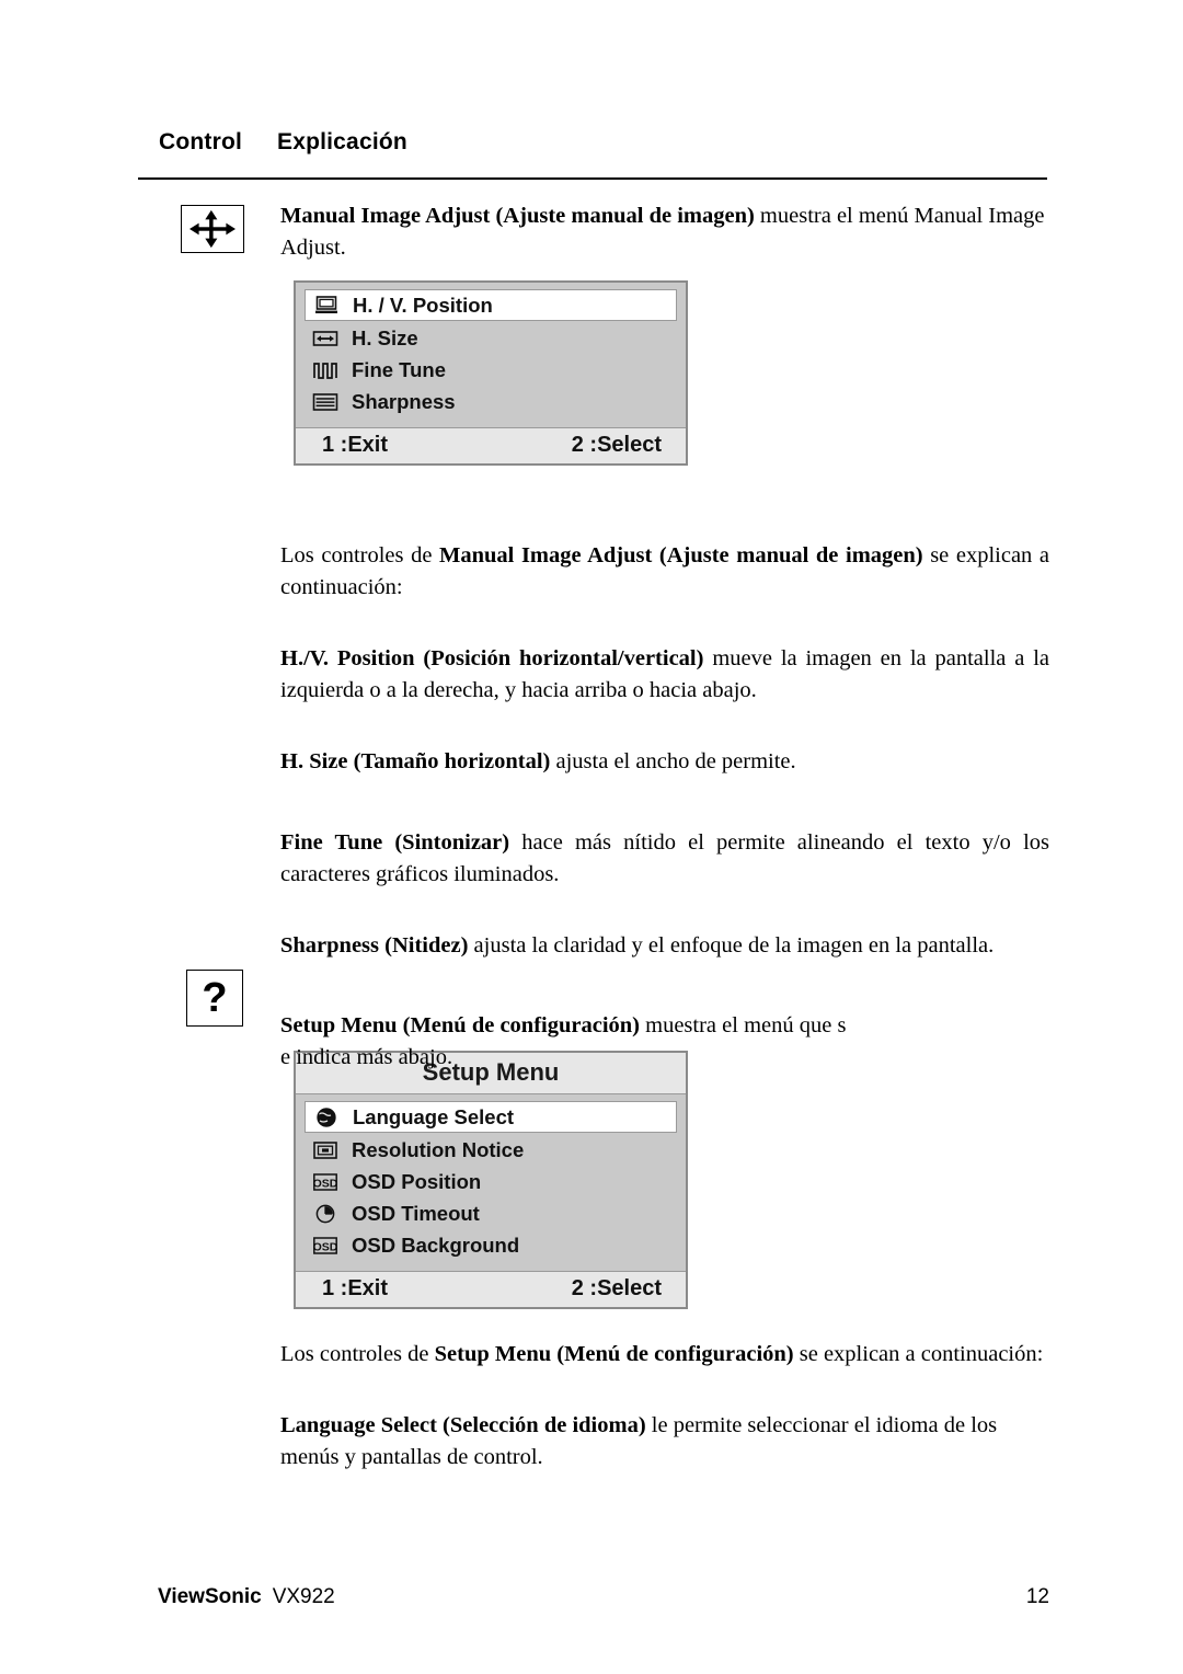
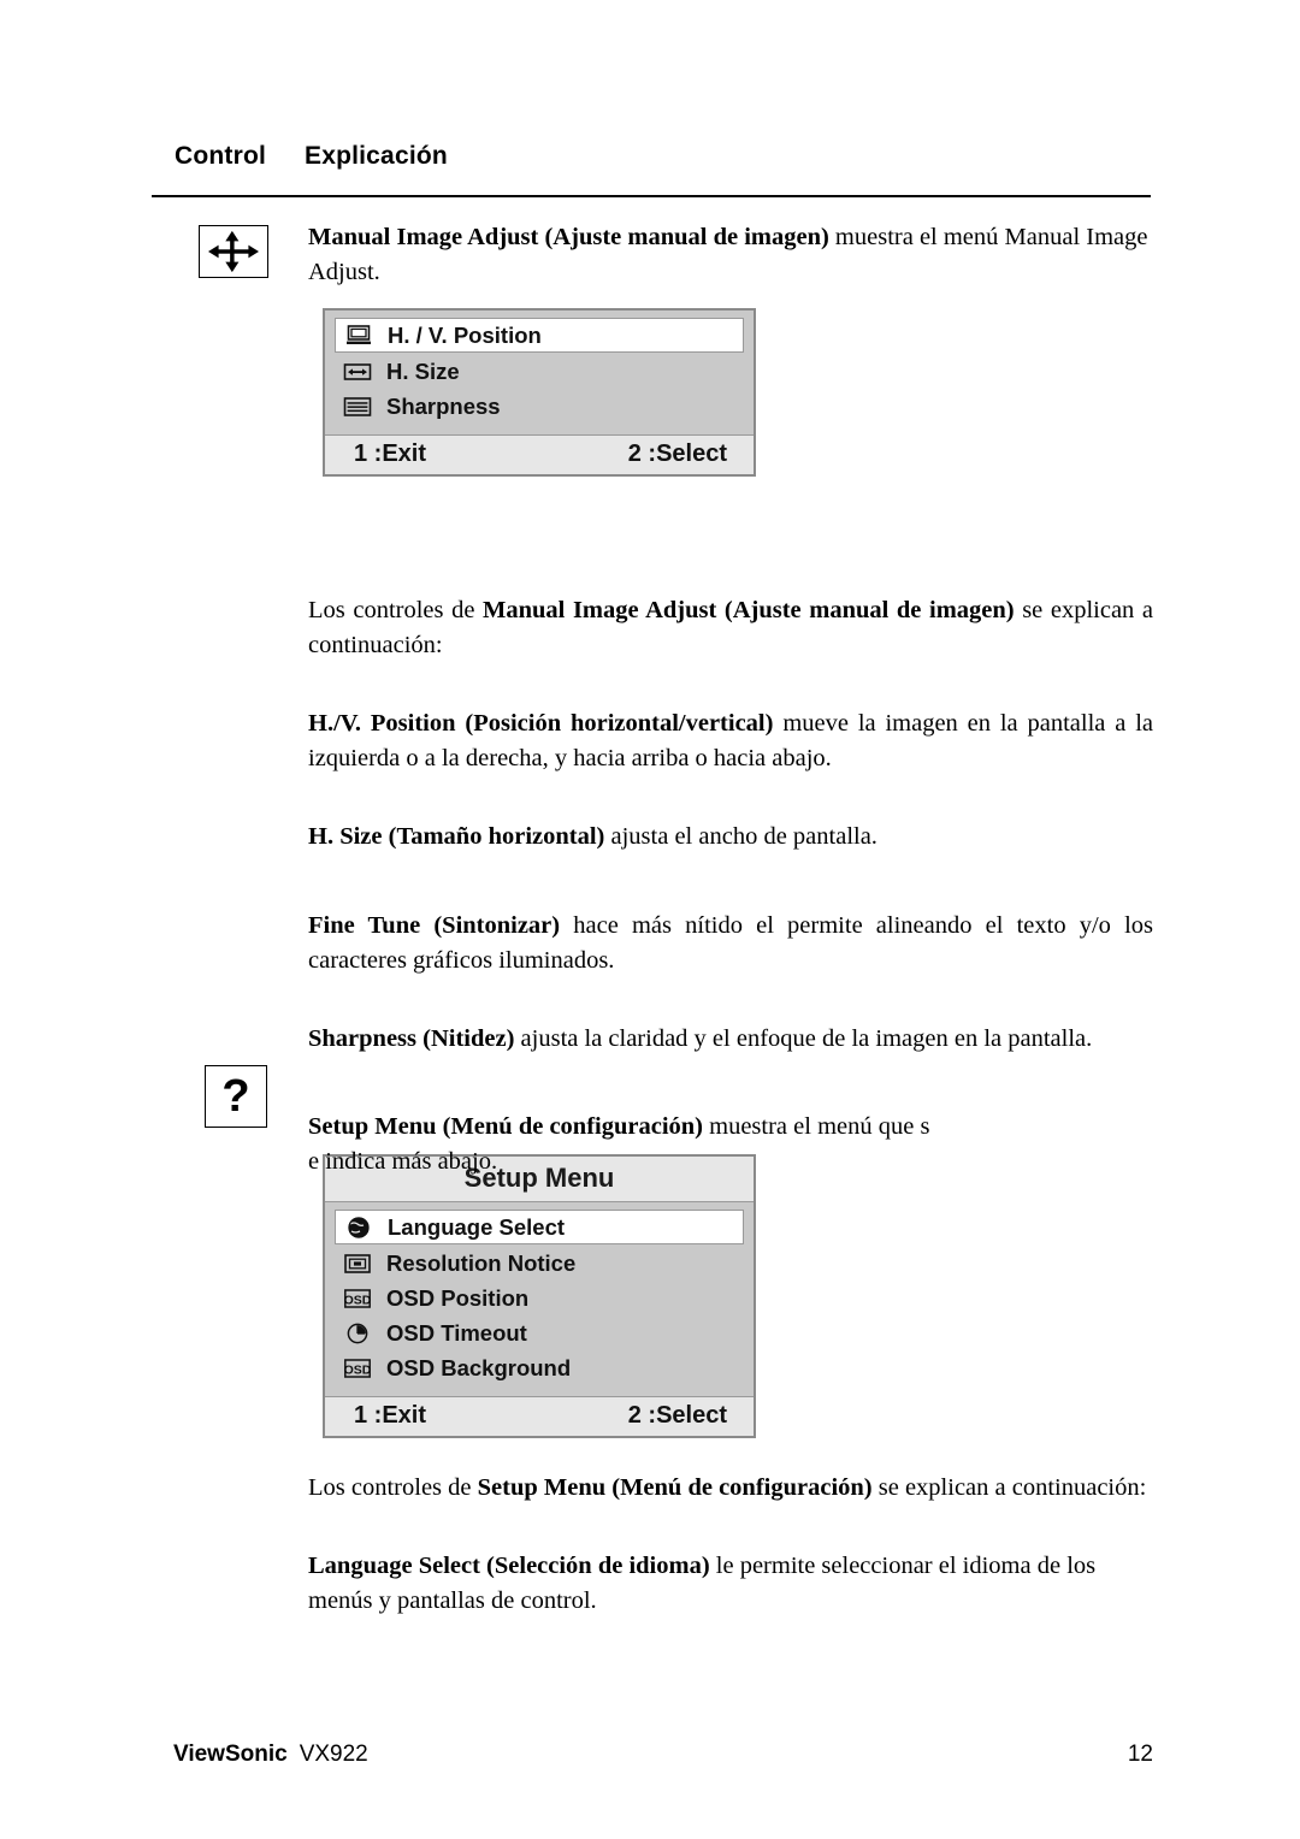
  Control Explicación
  ?
  H. / V. Position
  H. Size
- Fine Tune
  Sharpness
  1 :Exit
  2 :Select
  Setup Menu
  Language Select
  Resolution Notice
  OSD
  OSD Position
  OSD Timeout
  OSD
  OSD Background
  1 :Exit
  2 :Select
  Manual Image Adjust (Ajuste manual de imagen) muestra el menú Manual Image Adjust.
  Los controles de Manual Image Adjust (Ajuste manual de imagen) se explican a continuación:
  H./V. Position (Posición horizontal/vertical) mueve la imagen en la pantalla a la izquierda o a la derecha, y hacia arriba o hacia abajo.
- H. Size (Tamaño horizontal) ajusta el ancho de permite.
+ H. Size (Tamaño horizontal) ajusta el ancho de pantalla.
  Fine Tune (Sintonizar) hace más nítido el permite alineando el texto y/o los caracteres gráficos iluminados.
  Sharpness (Nitidez) ajusta la claridad y el enfoque de la imagen en la pantalla.
  Setup Menu (Menú de configuración) muestra el menú que s
  e indica más abajo.
  Los controles de Setup Menu (Menú de configuración) se explican a continuación:
  Language Select (Selección de idioma) le permite seleccionar el idioma de los menús y pantallas de control.
  ViewSonic
  VX922
  12
